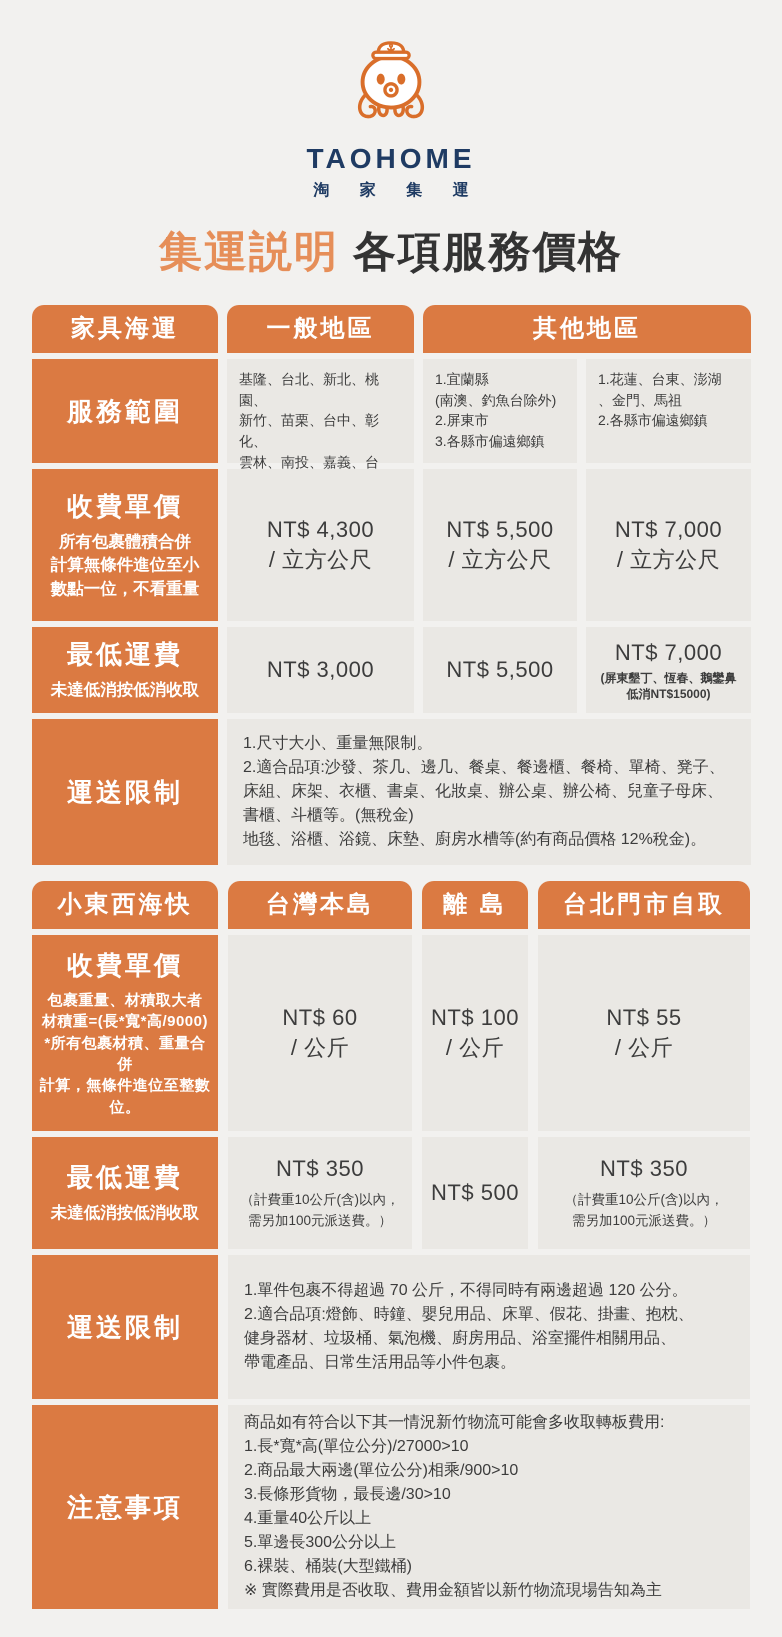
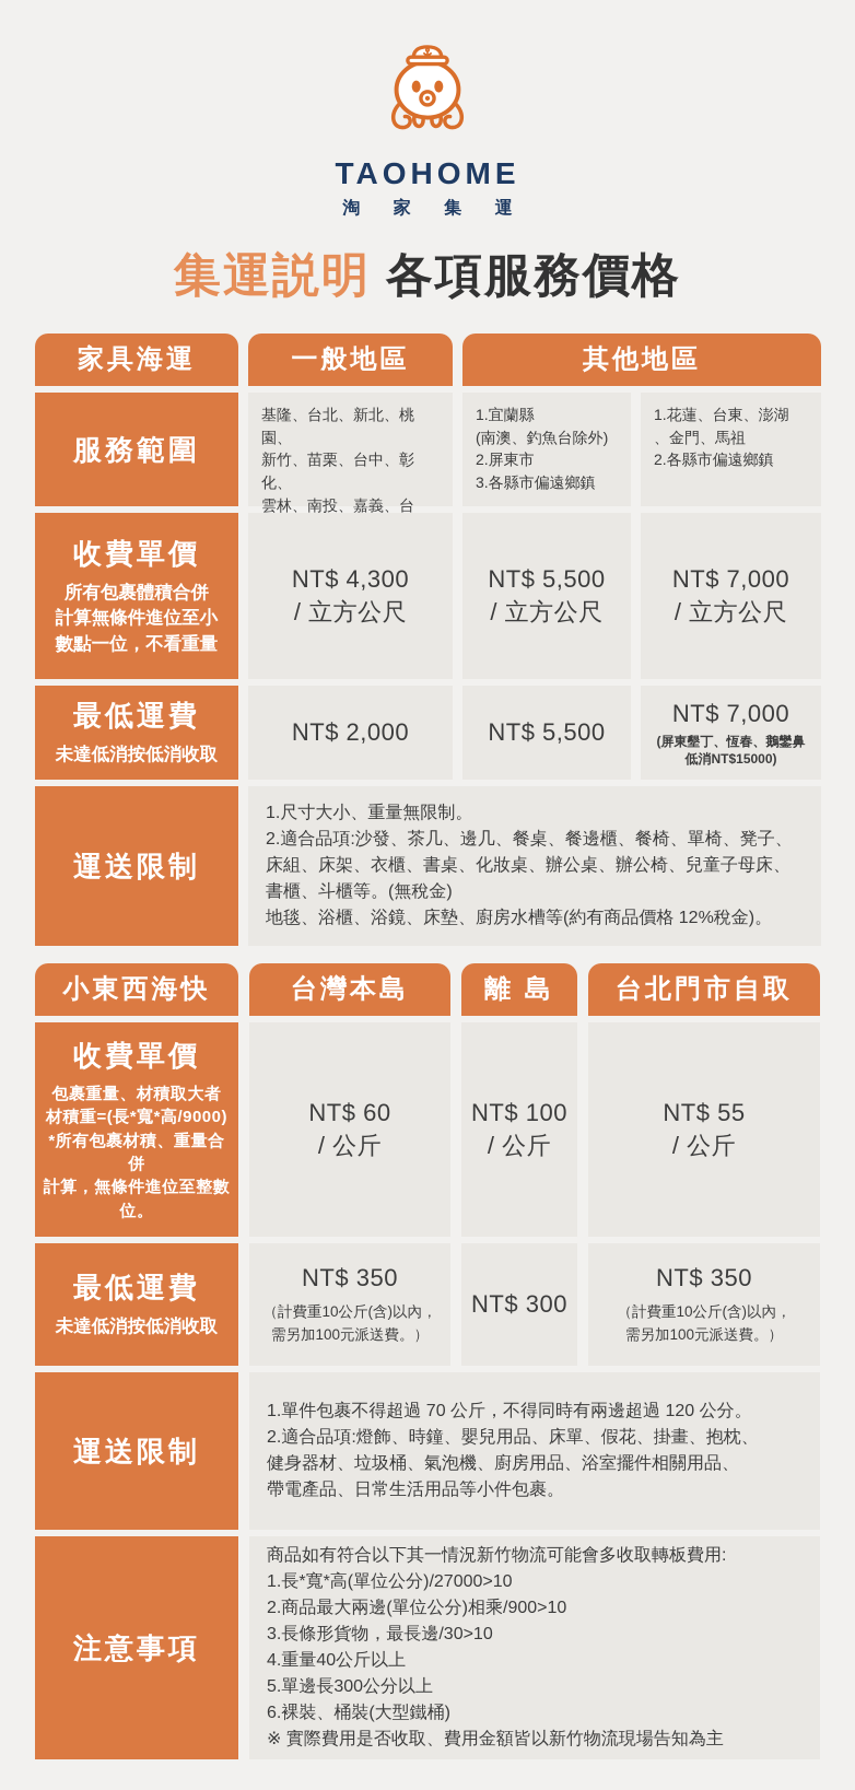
  TAOHOME
  淘 家 集 運
  集運説明 各項服務價格
  家具海運
  一般地區
  其他地區
  服務範圍
  基隆、台北、新北、桃園、
  新竹、苗栗、台中、彰化、
  雲林、南投、嘉義、台
  1.宜蘭縣
  (南澳、釣魚台除外)
  2.屏東市
  3.各縣市偏遠鄉鎮
  1.花蓮、台東、澎湖
  、金門、馬祖
  2.各縣市偏遠鄉鎮
  收費單價
  所有包裹體積合併
  計算無條件進位至小
  數點一位，不看重量
  NT$ 4,300
  / 立方公尺
  NT$ 5,500
  / 立方公尺
  NT$ 7,000
  / 立方公尺
  最低運費
  未達低消按低消收取
- NT$ 3,000
+ NT$ 2,000
  NT$ 5,500
  NT$ 7,000
  (屏東墾丁、恆春、鵝鑾鼻
  低消NT$15000)
  運送限制
  1.尺寸大小、重量無限制。
  2.適合品項:沙發、茶几、邊几、餐桌、餐邊櫃、餐椅、單椅、凳子、
  床組、床架、衣櫃、書桌、化妝桌、辦公桌、辦公椅、兒童子母床、
  書櫃、斗櫃等。(無稅金)
  地毯、浴櫃、浴鏡、床墊、廚房水槽等(約有商品價格 12%稅金)。
  小東西海快
  台灣本島
  離 島
  台北門市自取
  收費單價
  包裹重量、材積取大者
  材積重=(長*寬*高/9000)
  *所有包裹材積、重量合併
  計算，無條件進位至整數
  位。
  NT$ 60
  / 公斤
  NT$ 100
  / 公斤
  NT$ 55
  / 公斤
  最低運費
  未達低消按低消收取
  NT$ 350
  （計費重10公斤(含)以內，
  需另加100元派送費。）
- NT$ 500
+ NT$ 300
  NT$ 350
  （計費重10公斤(含)以內，
  需另加100元派送費。）
  運送限制
  1.單件包裹不得超過 70 公斤，不得同時有兩邊超過 120 公分。
  2.適合品項:燈飾、時鐘、嬰兒用品、床單、假花、掛畫、抱枕、
  健身器材、垃圾桶、氣泡機、廚房用品、浴室擺件相關用品、
  帶電產品、日常生活用品等小件包裹。
  注意事項
  商品如有符合以下其一情況新竹物流可能會多收取轉板費用:
  1.長*寬*高(單位公分)/27000>10
  2.商品最大兩邊(單位公分)相乘/900>10
  3.長條形貨物，最長邊/30>10
  4.重量40公斤以上
  5.單邊長300公分以上
  6.裸裝、桶裝(大型鐵桶)
  ※ 實際費用是否收取、費用金額皆以新竹物流現場告知為主
